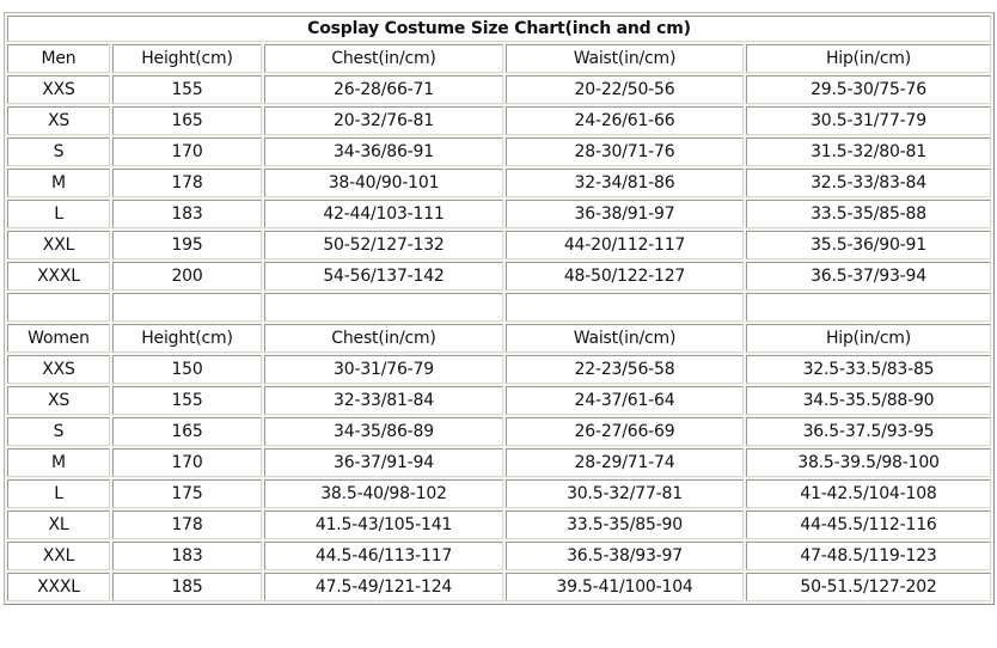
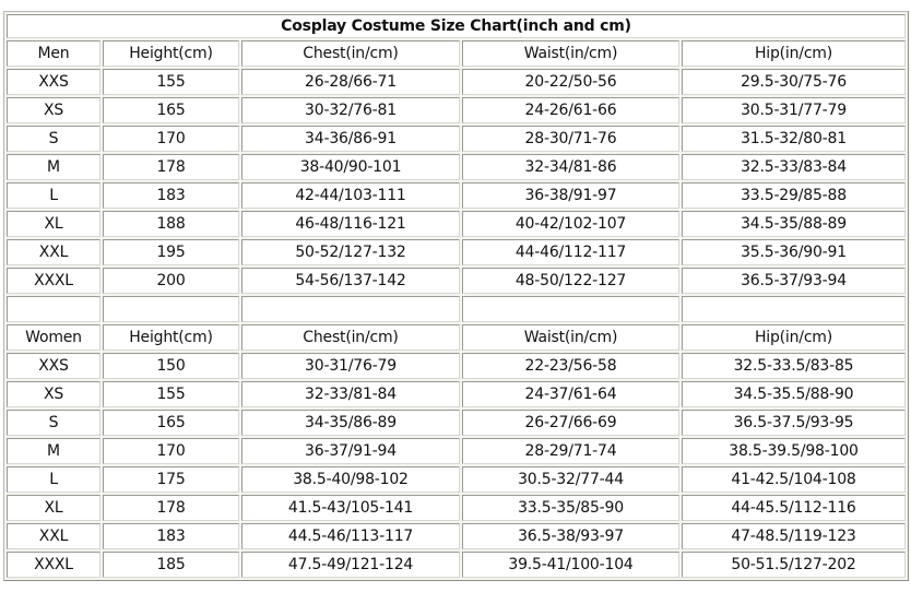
  Cosplay Costume Size Chart(inch and cm)
  Men	Height(cm)	Chest(in/cm)	Waist(in/cm)	Hip(in/cm)
  XXS	155	26-28/66-71	20-22/50-56	29.5-30/75-76
- XS	165	20-32/76-81	24-26/61-66	30.5-31/77-79
+ XS	165	30-32/76-81	24-26/61-66	30.5-31/77-79
  S	170	34-36/86-91	28-30/71-76	31.5-32/80-81
  M	178	38-40/90-101	32-34/81-86	32.5-33/83-84
- L	183	42-44/103-111	36-38/91-97	33.5-35/85-88
+ L	183	42-44/103-111	36-38/91-97	33.5-29/85-88
+ XL	188	46-48/116-121	40-42/102-107	34.5-35/88-89
- XXL	195	50-52/127-132	44-20/112-117	35.5-36/90-91
+ XXL	195	50-52/127-132	44-46/112-117	35.5-36/90-91
  XXXL	200	54-56/137-142	48-50/122-127	36.5-37/93-94
  Women	Height(cm)	Chest(in/cm)	Waist(in/cm)	Hip(in/cm)
  XXS	150	30-31/76-79	22-23/56-58	32.5-33.5/83-85
  XS	155	32-33/81-84	24-37/61-64	34.5-35.5/88-90
  S	165	34-35/86-89	26-27/66-69	36.5-37.5/93-95
  M	170	36-37/91-94	28-29/71-74	38.5-39.5/98-100
- L	175	38.5-40/98-102	30.5-32/77-81	41-42.5/104-108
+ L	175	38.5-40/98-102	30.5-32/77-44	41-42.5/104-108
  XL	178	41.5-43/105-141	33.5-35/85-90	44-45.5/112-116
  XXL	183	44.5-46/113-117	36.5-38/93-97	47-48.5/119-123
  XXXL	185	47.5-49/121-124	39.5-41/100-104	50-51.5/127-202
